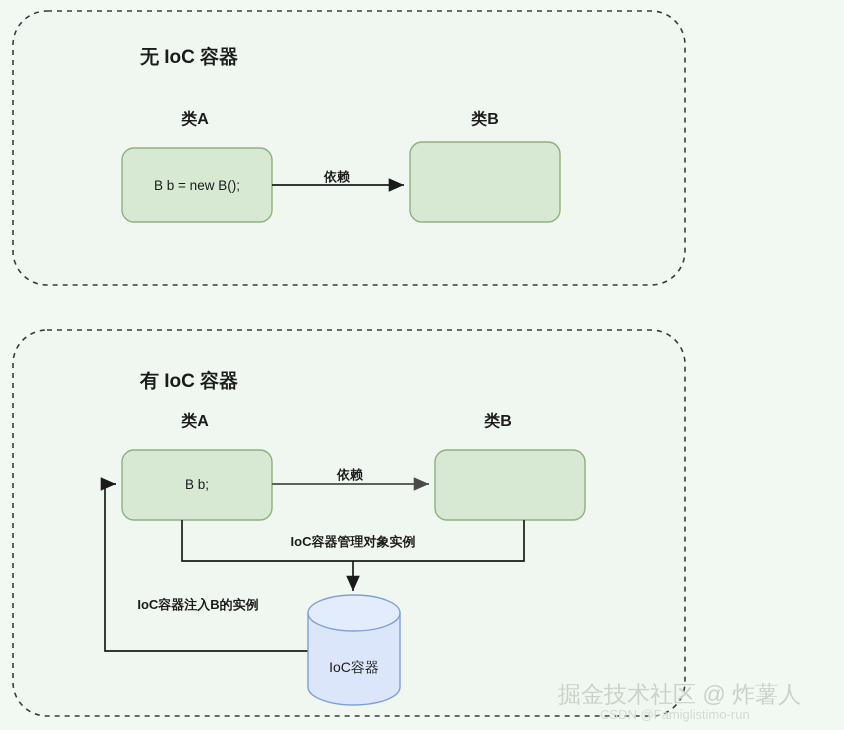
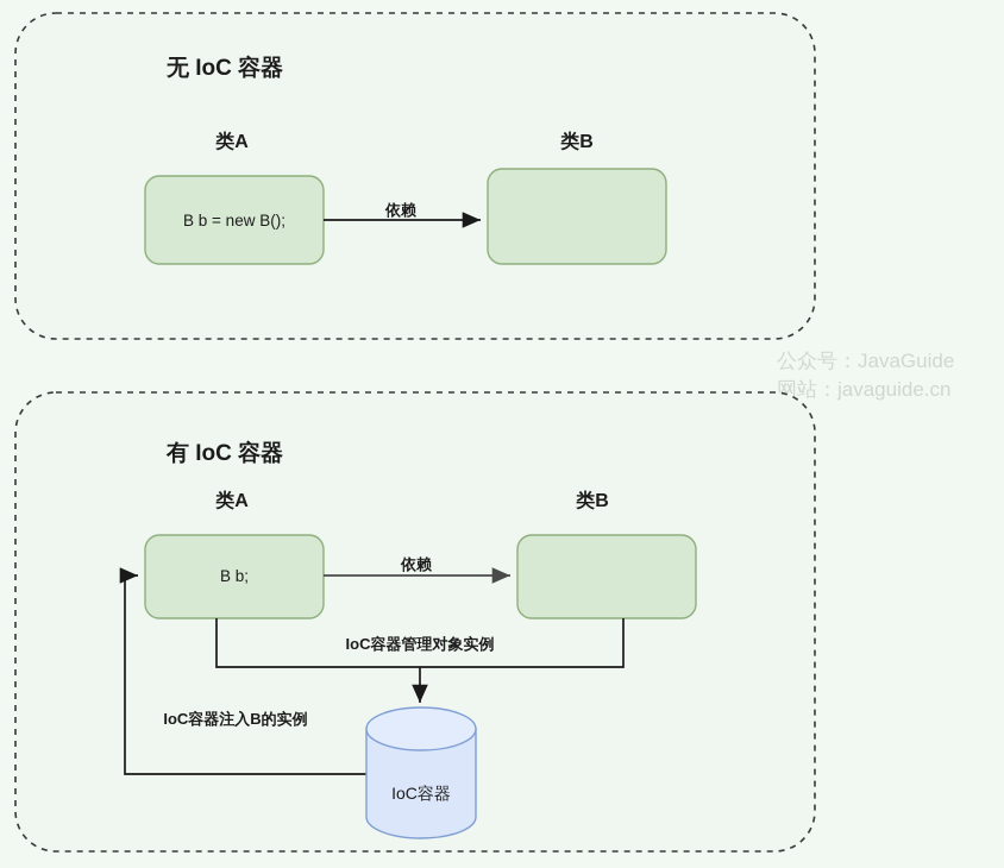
  无 IoC 容器
  类A
  类B
  B b = new B();
  依赖
+ 公众号：JavaGuide
+ 网站：javaguide.cn
  有 IoC 容器
  类A
  类B
  B b;
  依赖
  IoC容器管理对象实例
  IoC容器注入B的实例
  IoC容器
- 掘金技术社区 @ 炸薯人
- CSDN @Famiglistimo-run
